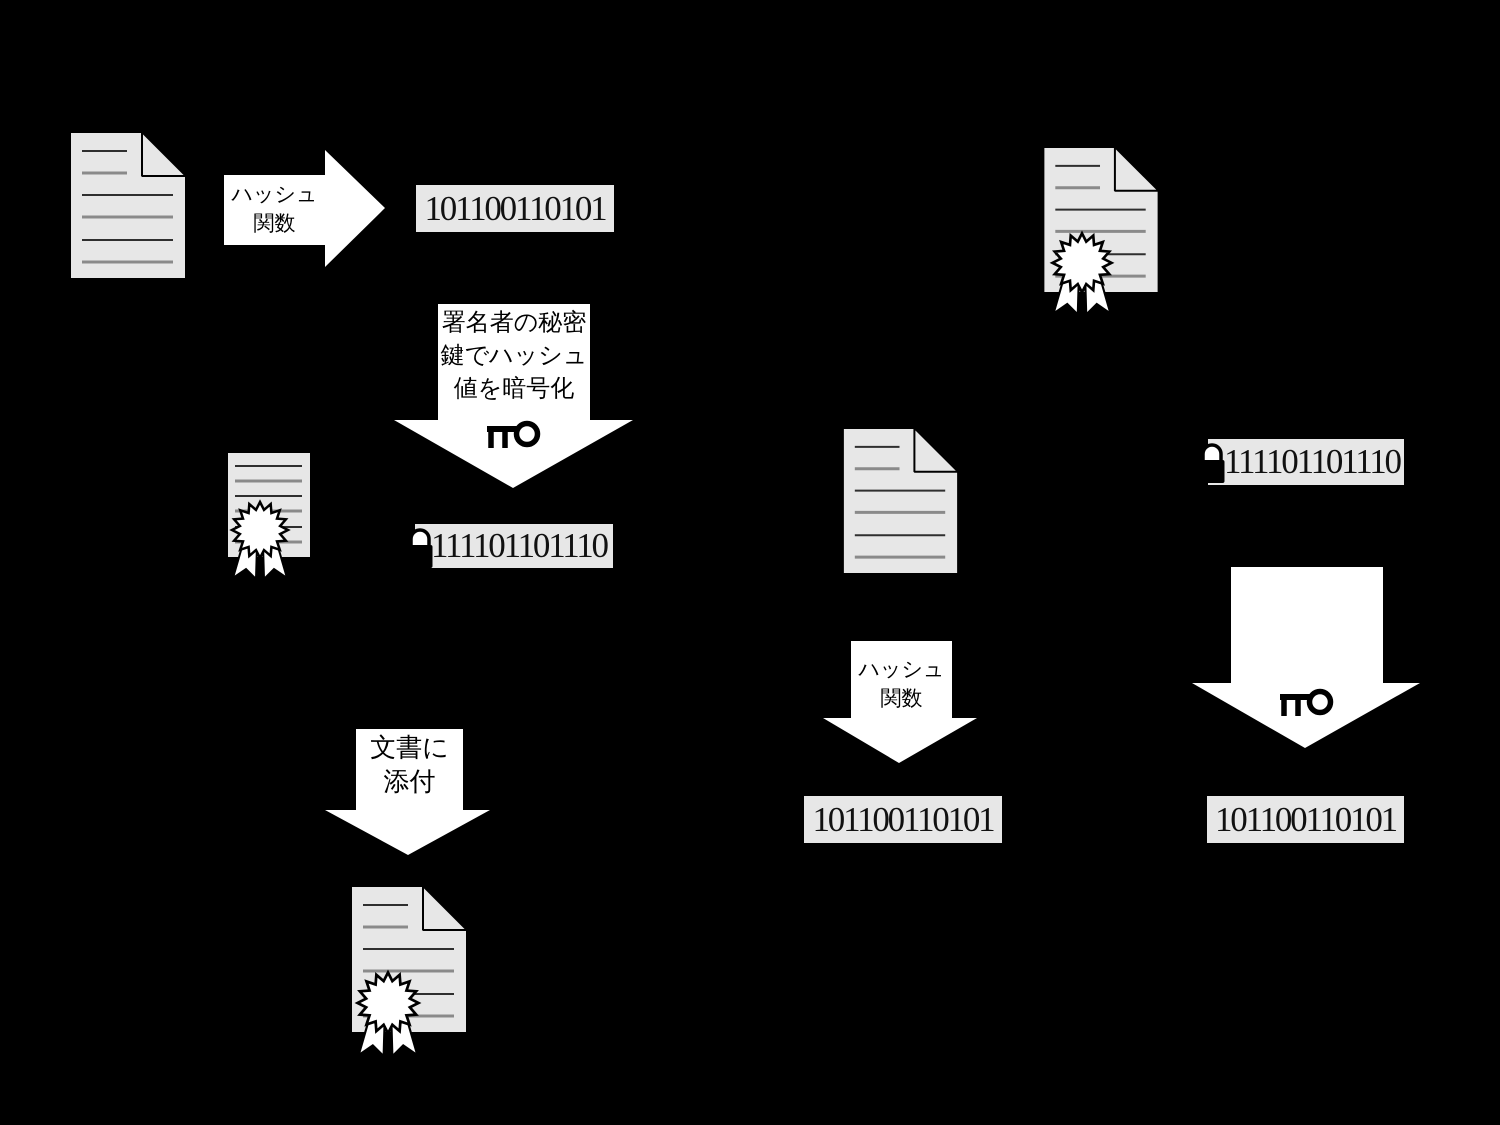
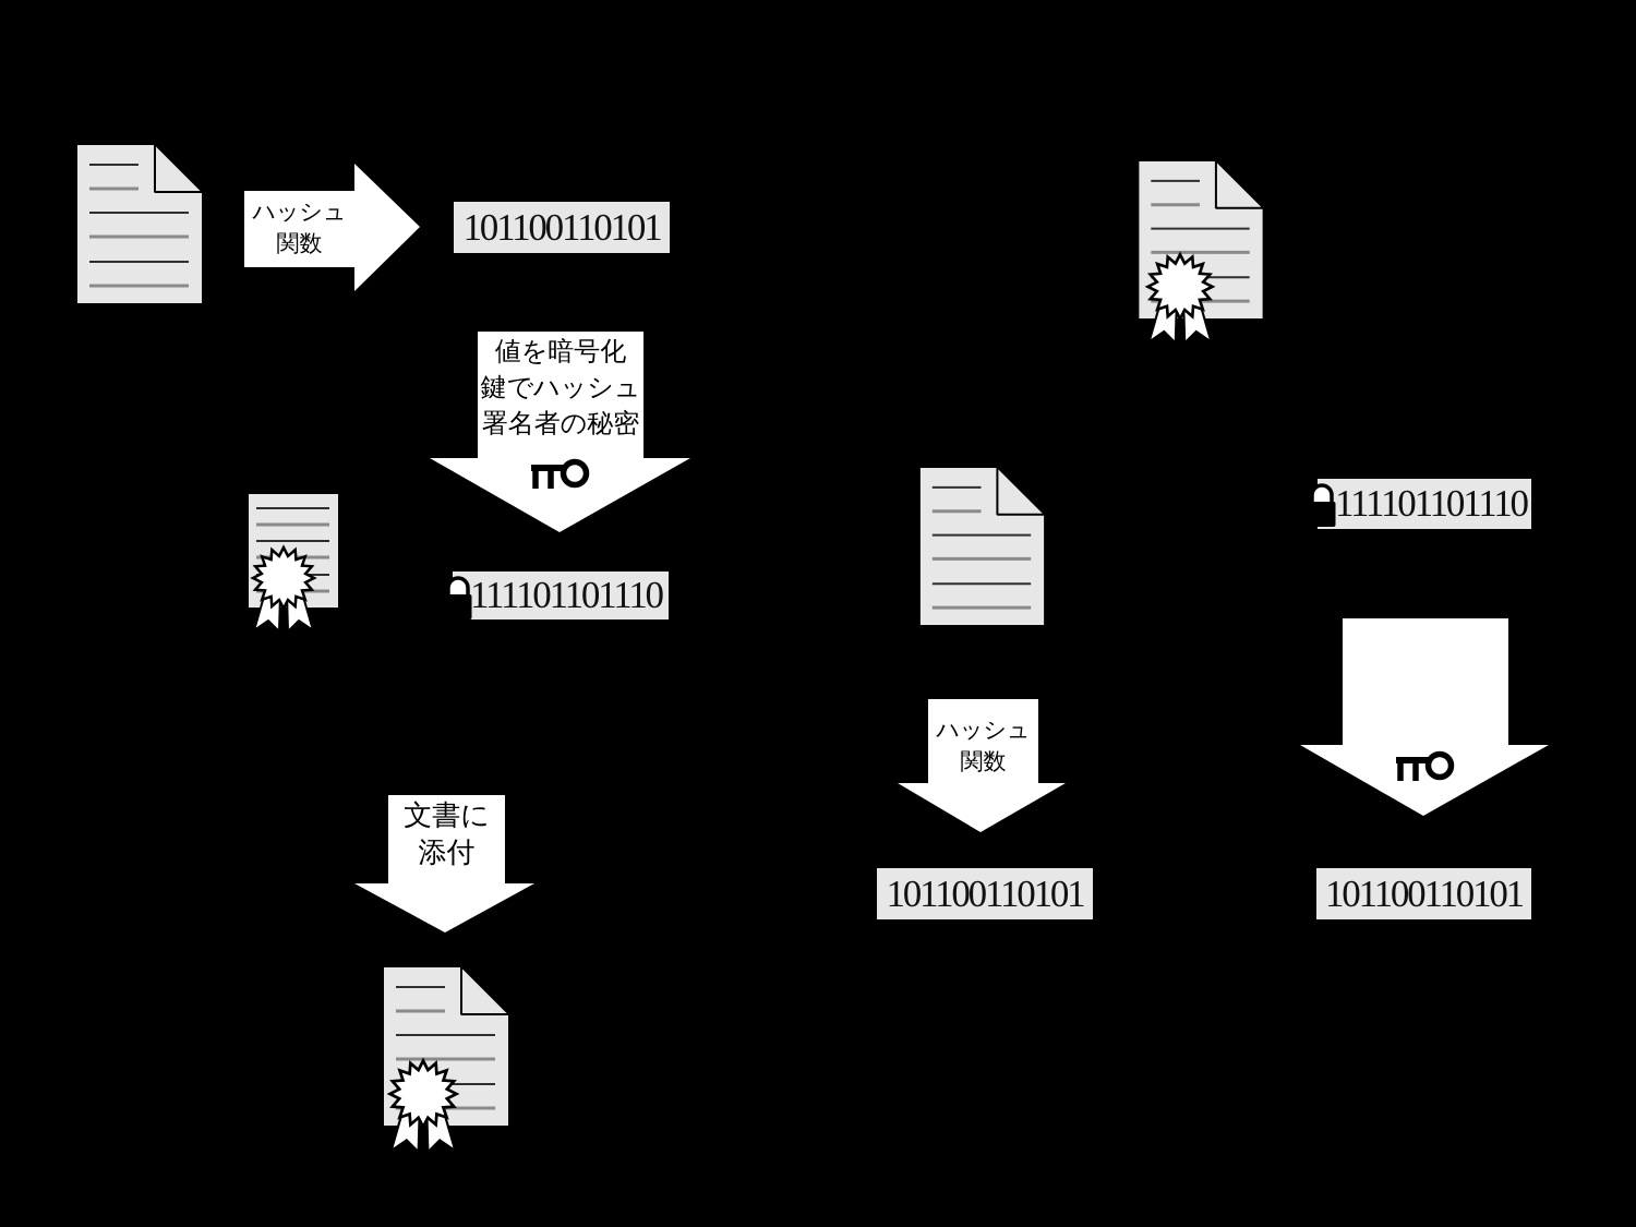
  ハッシュ
  関数
  101100110101
- 署名者の秘密
+ 値を暗号化
  鍵でハッシュ
- 値を暗号化
+ 署名者の秘密
  111101101110
  文書に
  添付
  111101101110
  ハッシュ
  関数
  101100110101
  101100110101
